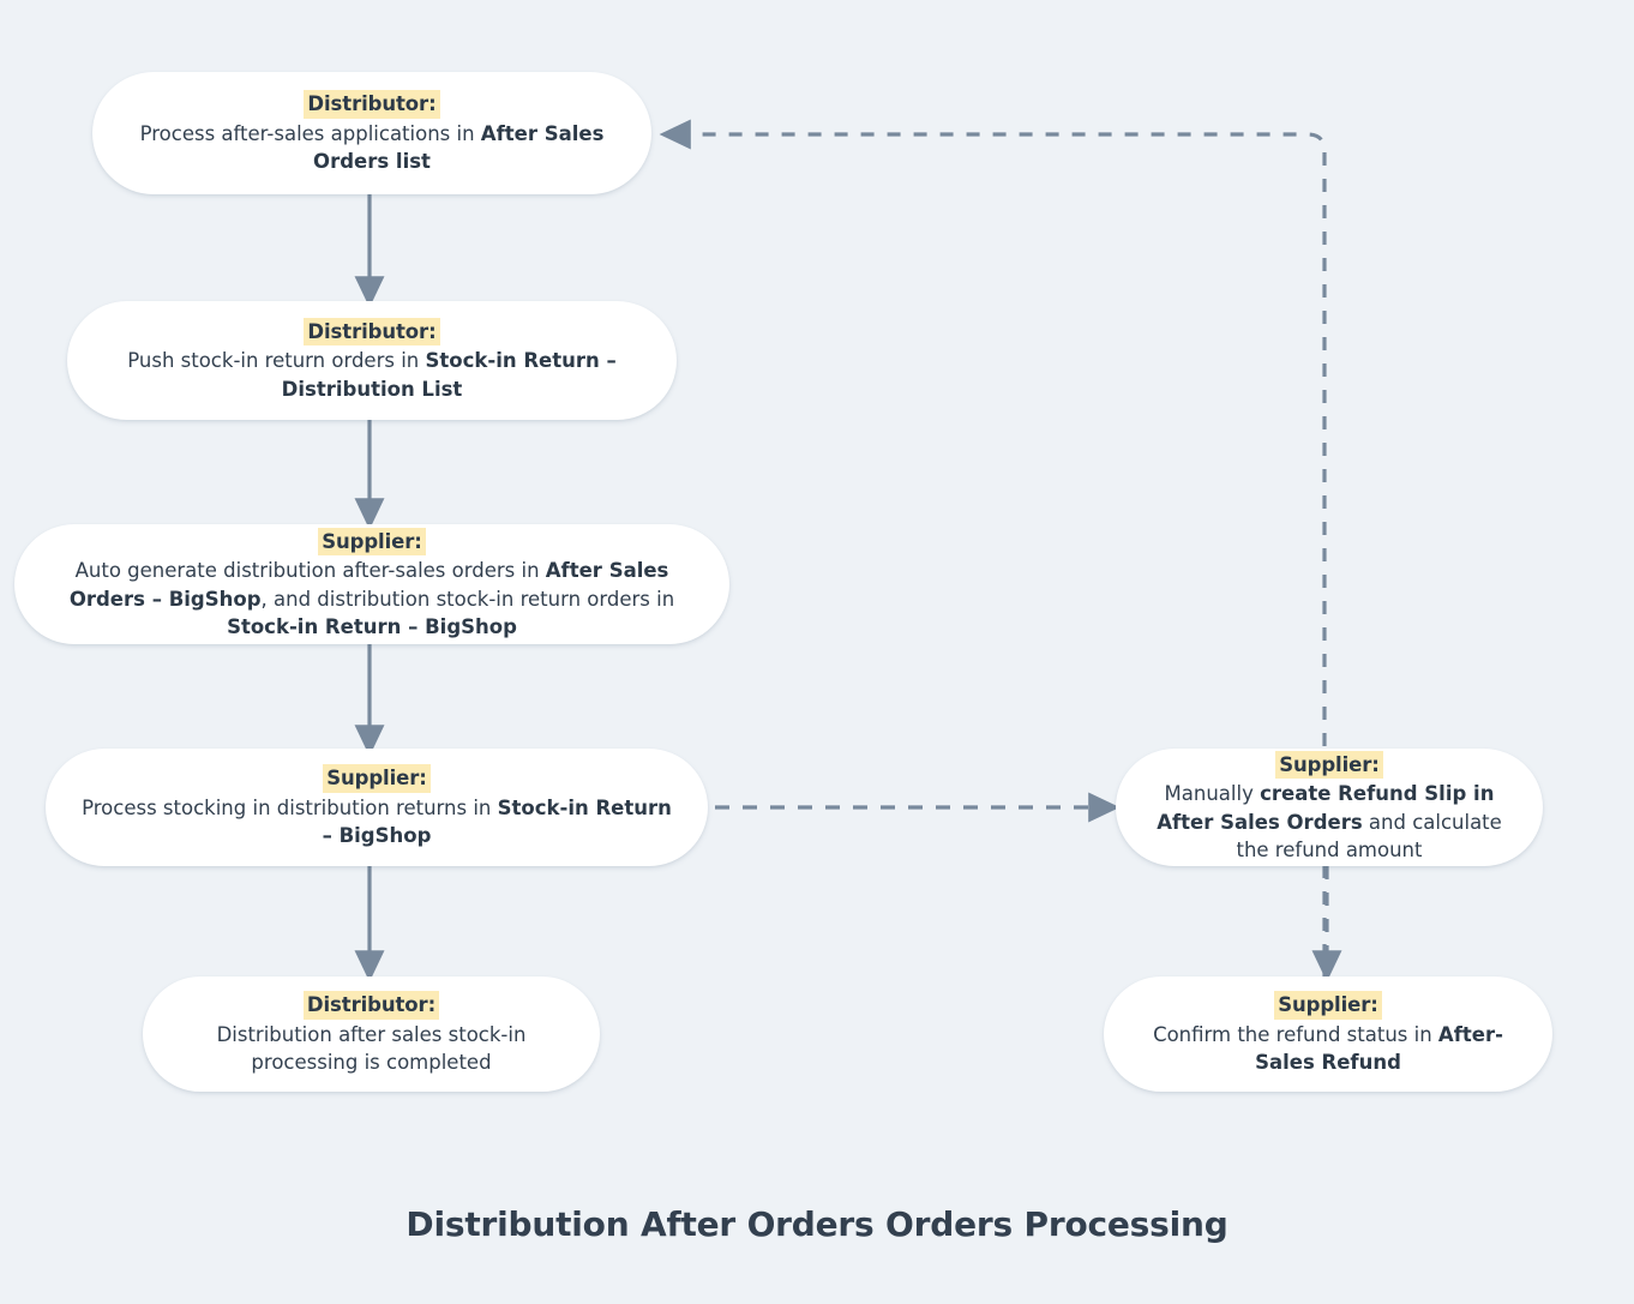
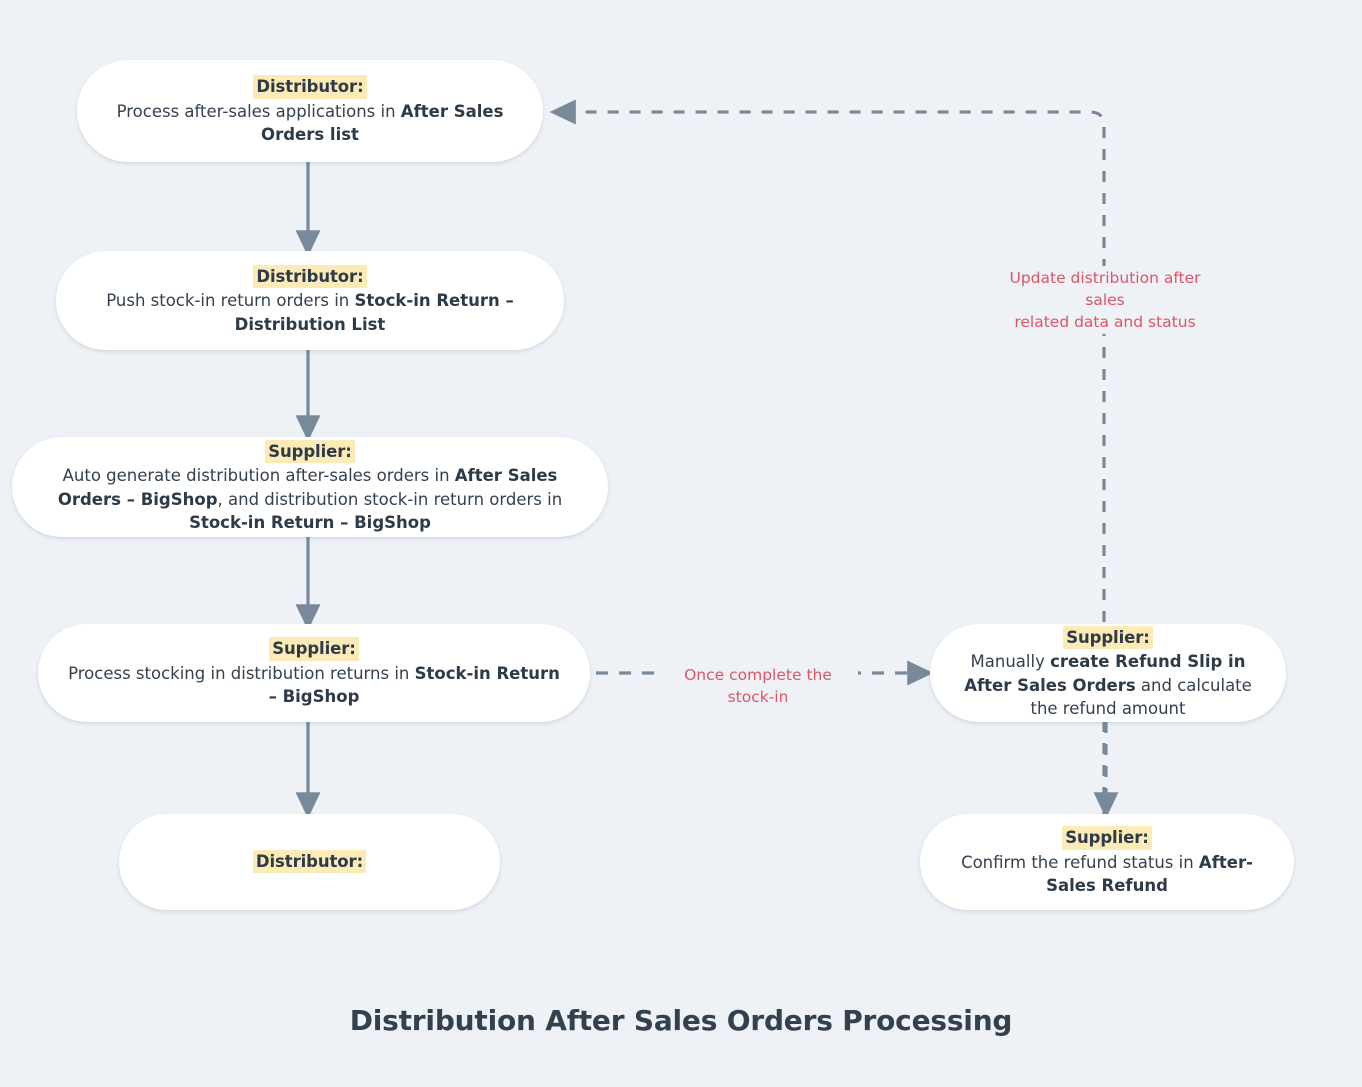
  Distributor:
  Process after-sales applications in After Sales Orders list
  Distributor:
  Push stock-in return orders in Stock-in Return – Distribution List
  Supplier:
  Auto generate distribution after-sales orders in After Sales Orders – BigShop, and distribution stock-in return orders in Stock-in Return – BigShop
  Supplier:
  Process stocking in distribution returns in Stock-in Return – BigShop
  Distributor:
- Distribution after sales stock-in processing is completed
  Supplier:
  Manually create Refund Slip in After Sales Orders and calculate the refund amount
  Supplier:
  Confirm the refund status in After-Sales Refund
+ Once complete the stock-in
+ Update distribution after sales
+ related data and status
- Distribution After Orders Orders Processing
+ Distribution After Sales Orders Processing
